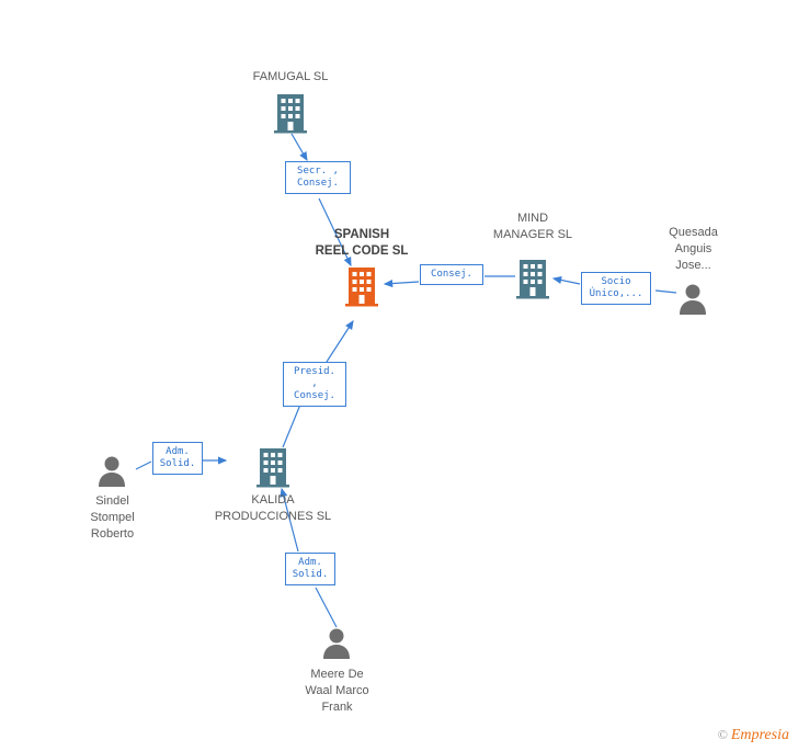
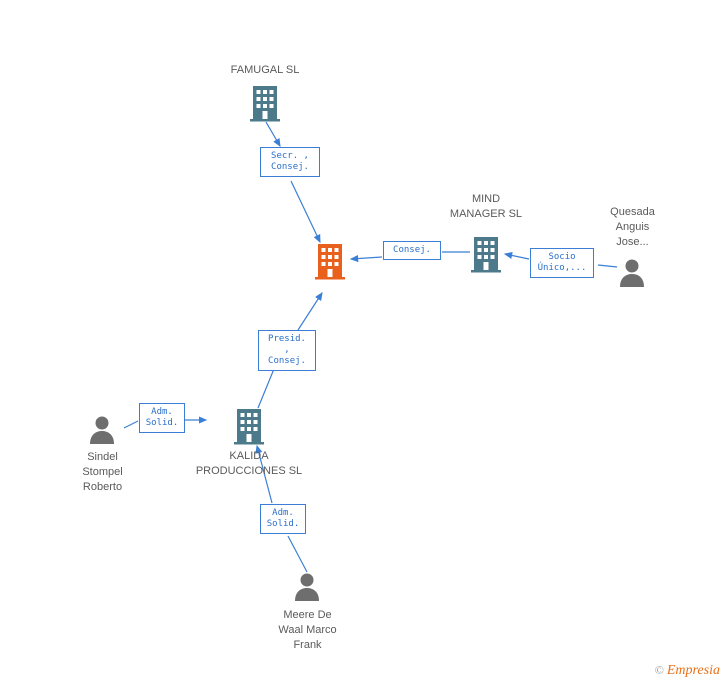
  FAMUGAL SL
  Secr. ,
  Consej.
- SPANISH
- REEL CODE SL
  Consej.
  MIND
  MANAGER SL
  Socio
  Único,...
  Quesada
  Anguis
  Jose...
  Presid. ,
  Consej.
  KALIDA
  PRODUCCIONES SL
  Adm.
  Solid.
  Sindel
  Stompel
  Roberto
  Adm.
  Solid.
  Meere De
  Waal Marco
  Frank
  © Empresia
